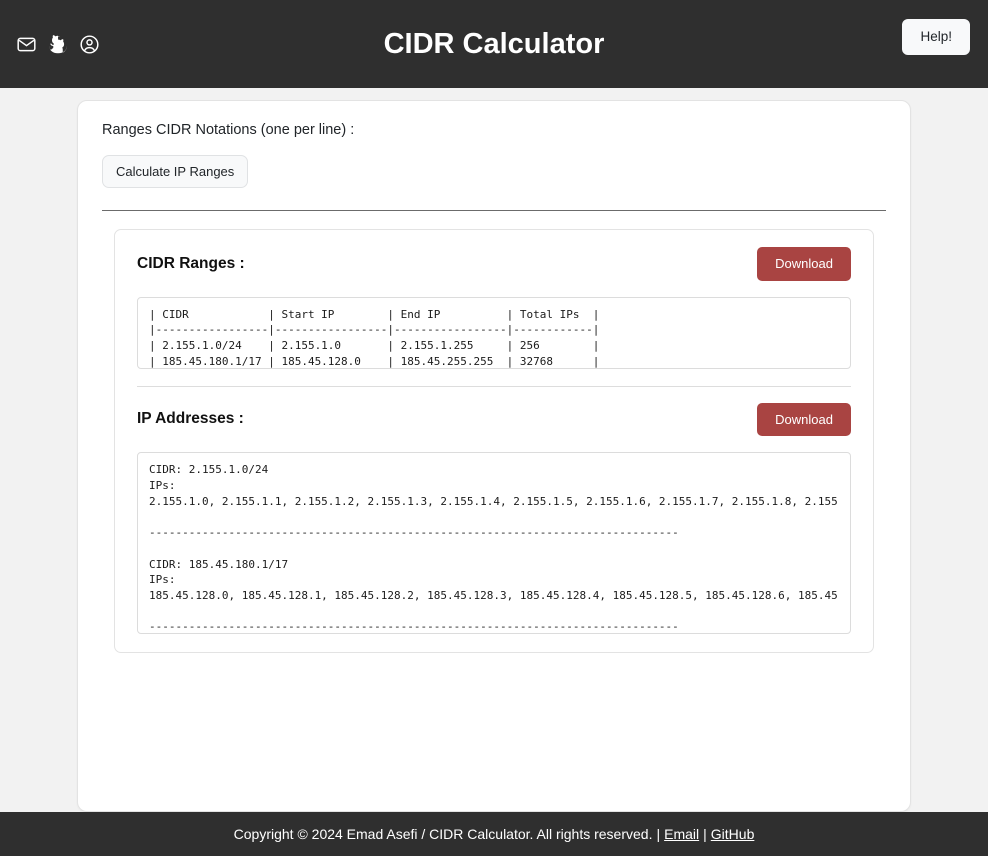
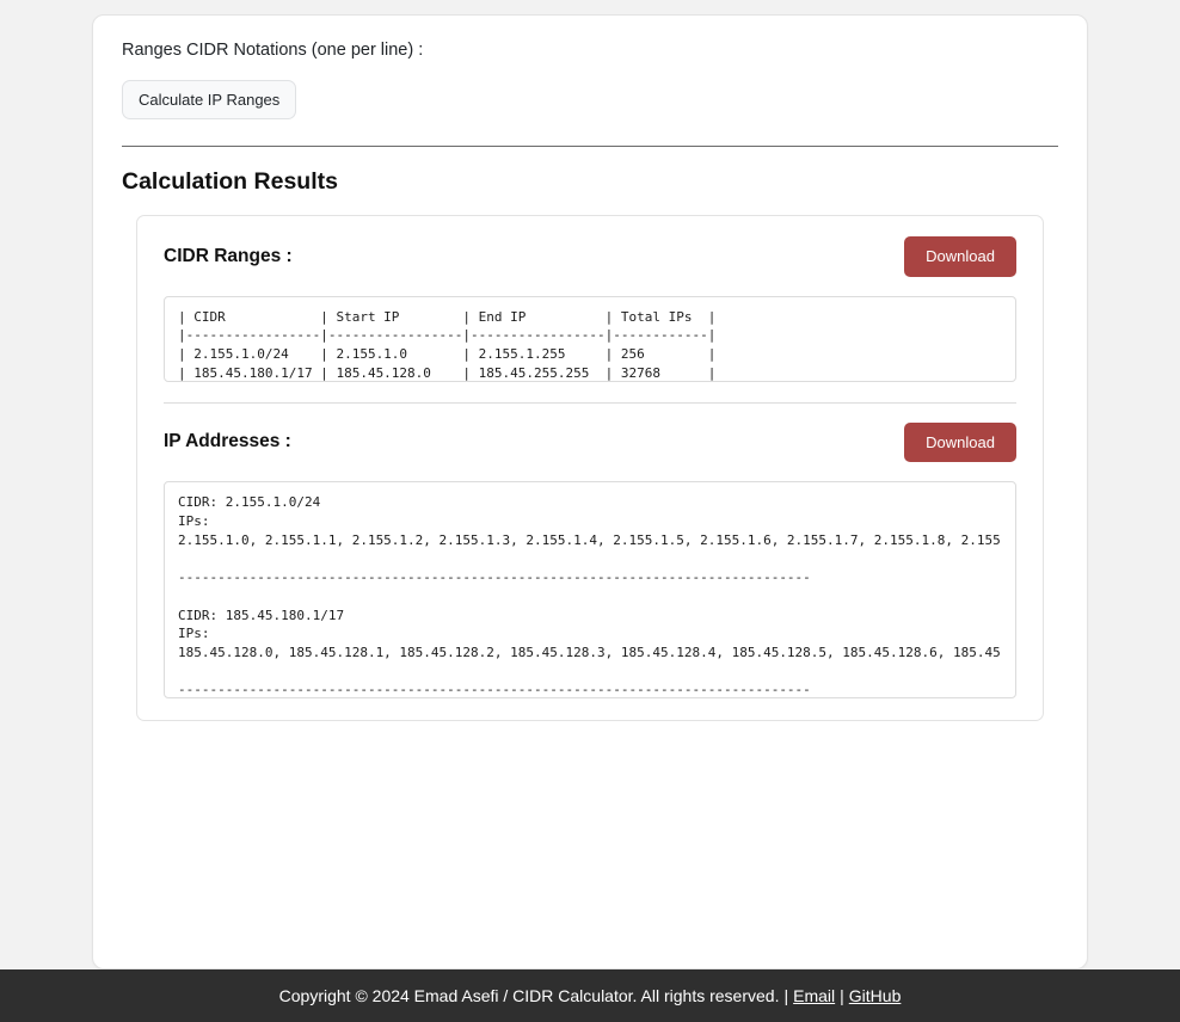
- CIDR Calculator
- Help!
  Ranges CIDR Notations (one per line) :
  Calculate IP Ranges
+ Calculation Results
  CIDR Ranges :
  Download
  | CIDR | Start IP | End IP | Total IPs |
  |-----------------|-----------------|-----------------|------------|
  | 2.155.1.0/24 | 2.155.1.0 | 2.155.1.255 | 256 |
  | 185.45.180.1/17 | 185.45.128.0 | 185.45.255.255 | 32768 |
  IP Addresses :
  Download
  CIDR: 2.155.1.0/24
  IPs:
  2.155.1.0, 2.155.1.1, 2.155.1.2, 2.155.1.3, 2.155.1.4, 2.155.1.5, 2.155.1.6, 2.155.1.7, 2.155.1.8, 2.155
  --------------------------------------------------------------------------------
  CIDR: 185.45.180.1/17
  IPs:
  185.45.128.0, 185.45.128.1, 185.45.128.2, 185.45.128.3, 185.45.128.4, 185.45.128.5, 185.45.128.6, 185.45
  --------------------------------------------------------------------------------
  Copyright © 2024 Emad Asefi / CIDR Calculator. All rights reserved.
  |
  Email
  |
  GitHub
